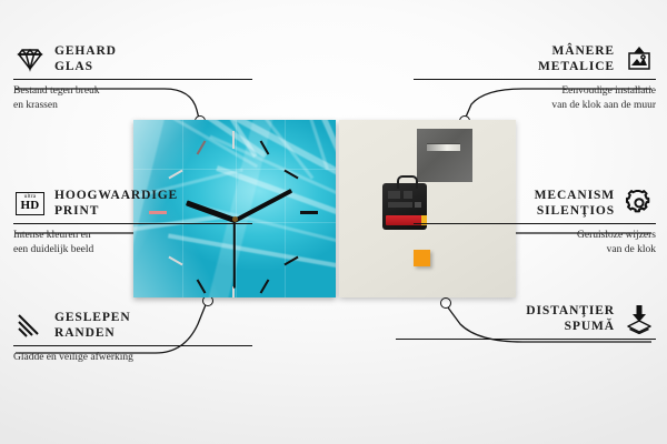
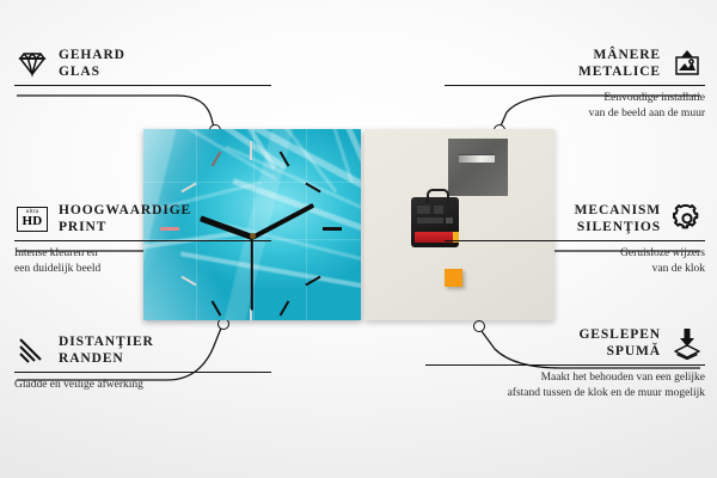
  GEHARD
  GLAS
- Bestand tegen breuk
- en krassen
  HD
  HOOGWAARDIGE
  PRINT
  Intense kleuren en
  een duidelijk beeld
- GESLEPEN
+ DISTANŢIER
  RANDEN
  Gladde en veilige afwerking
  MÂNERE
  METALICE
  Eenvoudige installatie
- van de klok aan de muur
+ van de beeld aan de muur
  MECANISM
  SILENŢIOS
  Geruisloze wijzers
  van de klok
- DISTANŢIER
+ GESLEPEN
  SPUMĂ
+ Maakt het behouden van een gelijke
+ afstand tussen de klok en de muur mogelijk
